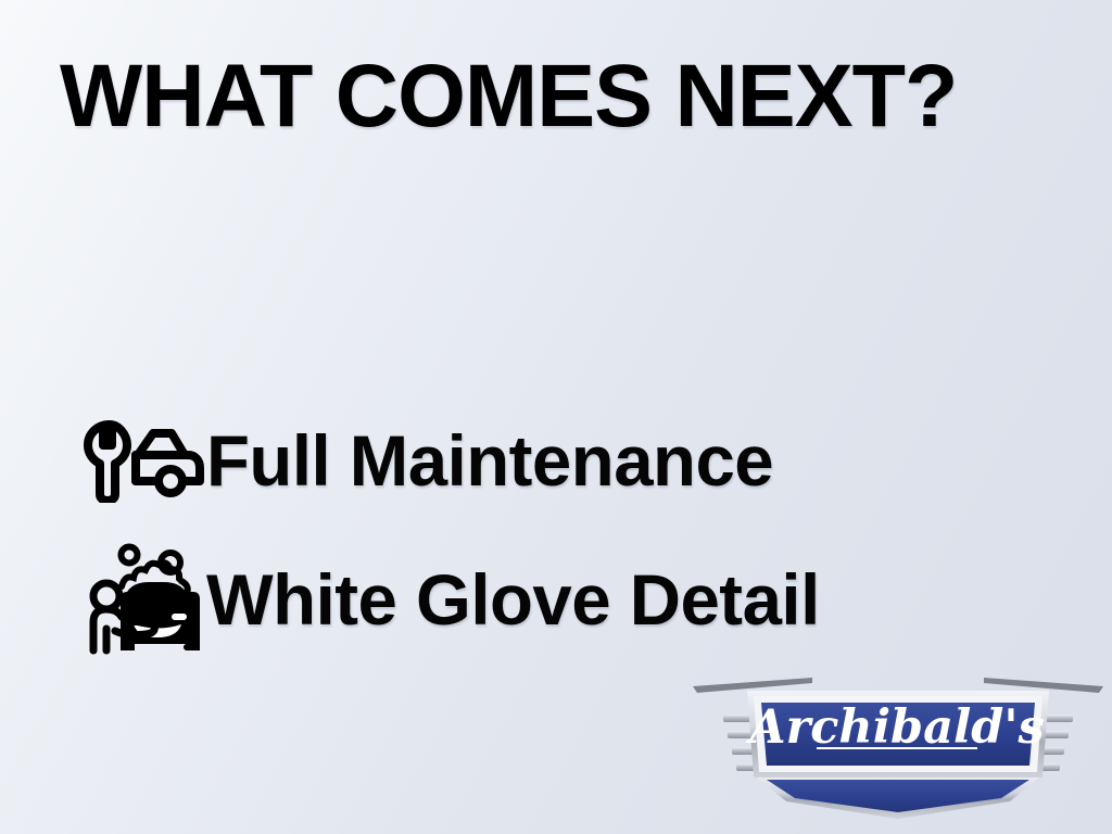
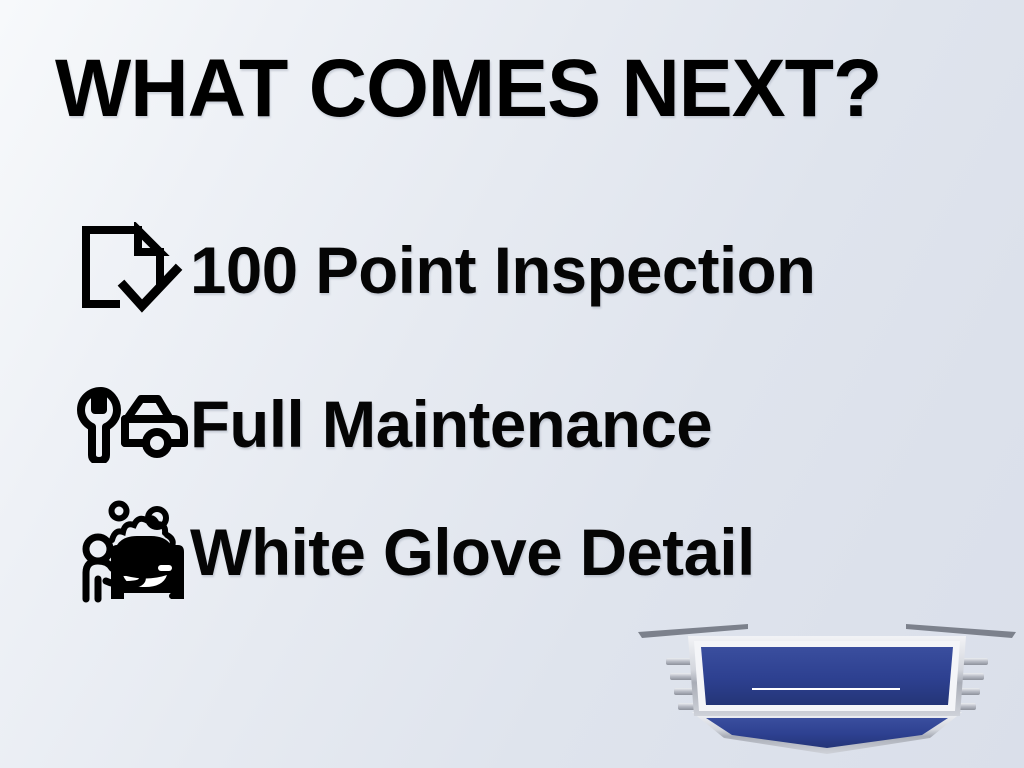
  WHAT COMES NEXT?
+ 100 Point Inspection
  Full Maintenance
  White Glove Detail
- Archibald's
